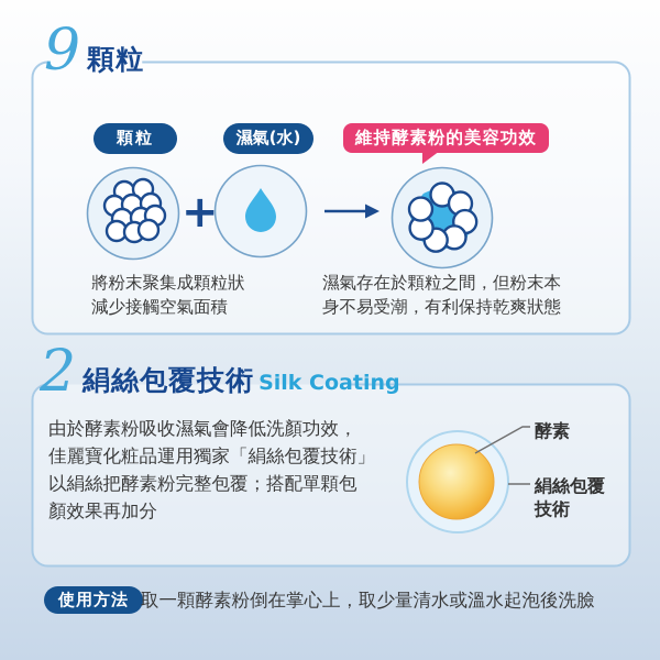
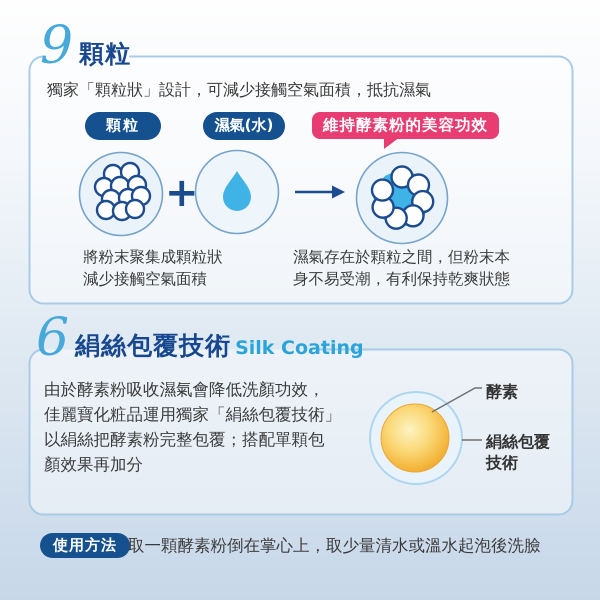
  9
  顆粒
+ 獨家「顆粒狀」設計，可減少接觸空氣面積，抵抗濕氣
  顆粒
  濕氣(水)
  維持酵素粉的美容功效
  +
  將粉末聚集成顆粒狀
  減少接觸空氣面積
  濕氣存在於顆粒之間，但粉末本
  身不易受潮，有利保持乾爽狀態
- 2
+ 6
  絹絲包覆技術
  Silk Coating
  由於酵素粉吸收濕氣會降低洗顏功效，
  佳麗寶化粧品運用獨家「絹絲包覆技術」
  以絹絲把酵素粉完整包覆；搭配單顆包
  顏效果再加分
  酵素
  絹絲包覆
  技術
  使用方法
  取一顆酵素粉倒在掌心上，取少量清水或溫水起泡後洗臉
